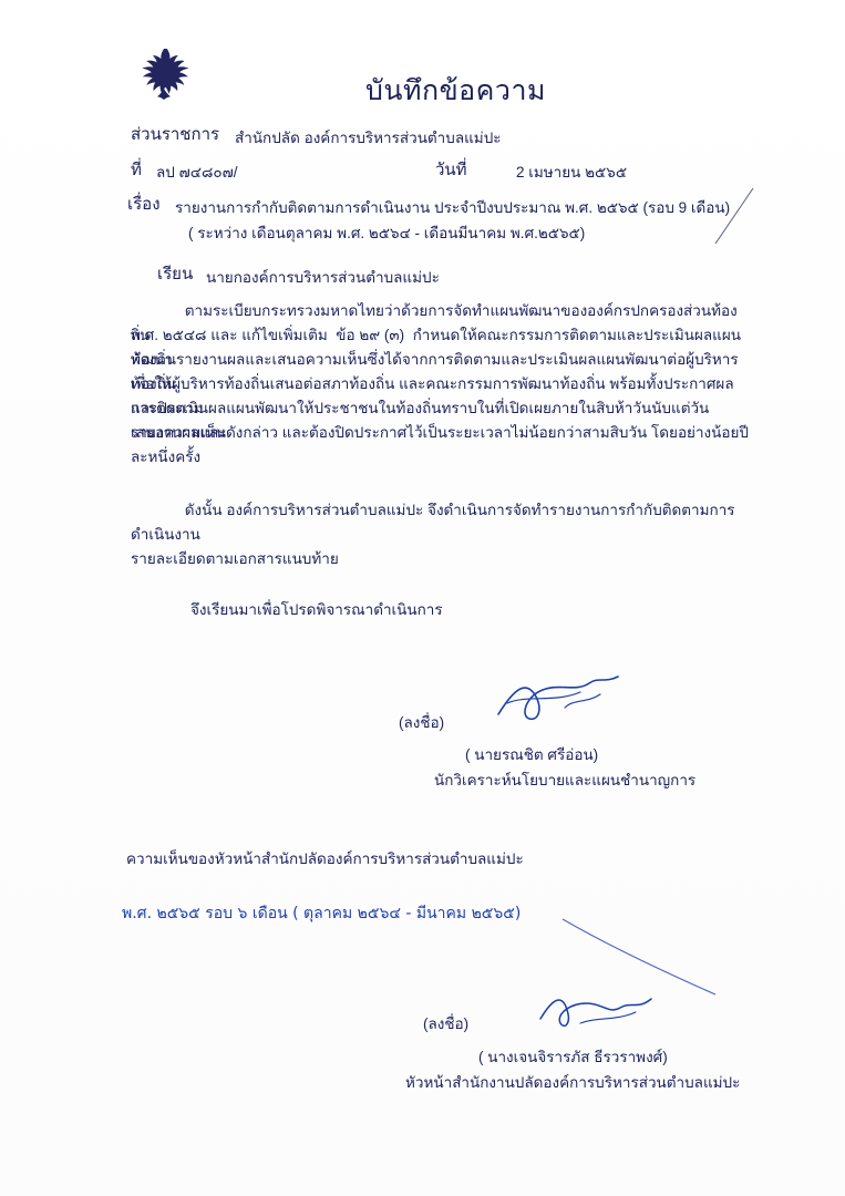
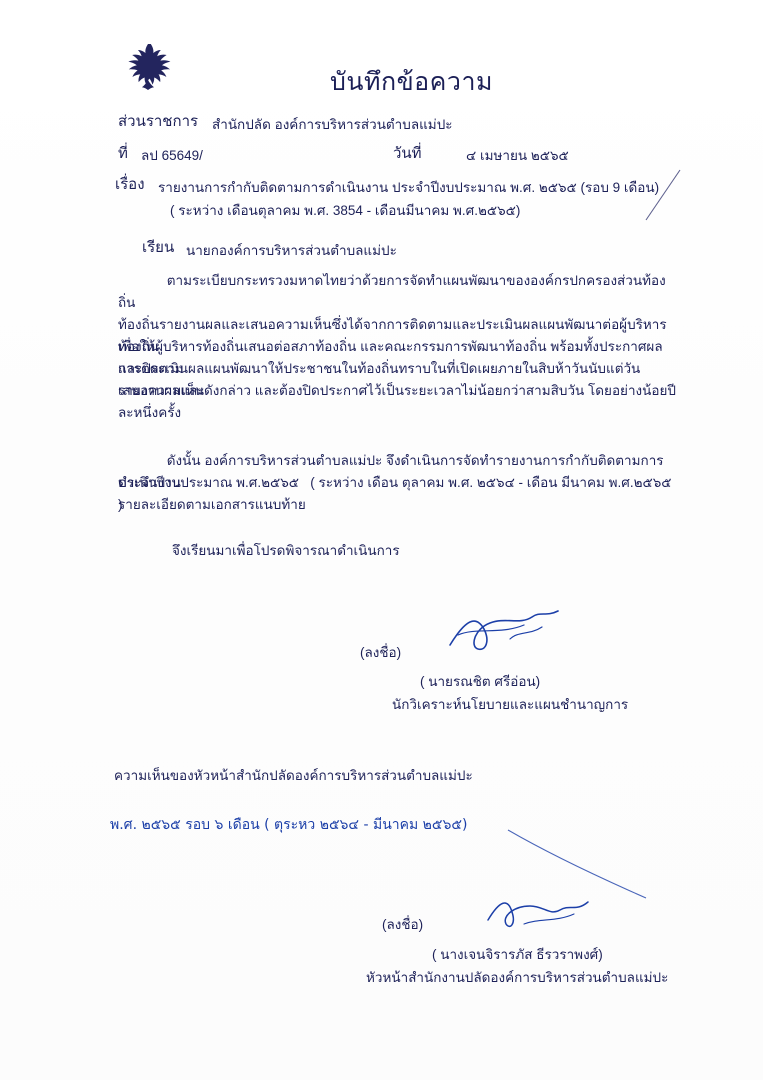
  บันทึกข้อความ
  ส่วนราชการ
  สำนักปลัด องค์การบริหารส่วนตำบลแม่ปะ
  ที่
- ลป ๗๔๘๐๗/
+ ลป 65649/
  วันที่
- 2 เมษายน ๒๕๖๕
+ ๔ เมษายน ๒๕๖๕
  เรื่อง
  รายงานการกำกับติดตามการดำเนินงาน ประจำปีงบประมาณ พ.ศ. ๒๕๖๕ (รอบ 9 เดือน)
- ( ระหว่าง เดือนตุลาคม พ.ศ. ๒๕๖๔ - เดือนมีนาคม พ.ศ.๒๕๖๕)
+ ( ระหว่าง เดือนตุลาคม พ.ศ. 3854 - เดือนมีนาคม พ.ศ.๒๕๖๕)
  เรียน
  นายกองค์การบริหารส่วนตำบลแม่ปะ
  ตามระเบียบกระทรวงมหาดไทยว่าด้วยการจัดทำแผนพัฒนาขององค์กรปกครองส่วนท้องถิ่น
- พ.ศ. ๒๕๔๘ และ แก้ไขเพิ่มเติม ข้อ ๒๙ (๓) กำหนดให้คณะกรรมการติดตามและประเมินผลแผนพัฒนา
  ท้องถิ่นรายงานผลและเสนอความเห็นซึ่งได้จากการติดตามและประเมินผลแผนพัฒนาต่อผู้บริหารท้องถิ่น
  เพื่อให้ผู้บริหารท้องถิ่นเสนอต่อสภาท้องถิ่น และคณะกรรมการพัฒนาท้องถิ่น พร้อมทั้งประกาศผลการติดตาม
  และประเมินผลแผนพัฒนาให้ประชาชนในท้องถิ่นทราบในที่เปิดเผยภายในสิบห้าวันนับแต่วันรายงานผลและ
  เสนอความเห็นดังกล่าว และต้องปิดประกาศไว้เป็นระยะเวลาไม่น้อยกว่าสามสิบวัน โดยอย่างน้อยปีละหนึ่งครั้ง
  ดังนั้น องค์การบริหารส่วนตำบลแม่ปะ จึงดำเนินการจัดทำรายงานการกำกับติดตามการดำเนินงาน
+ ประจำปีงบประมาณ พ.ศ.๒๕๖๕ ( ระหว่าง เดือน ตุลาคม พ.ศ. ๒๕๖๔ - เดือน มีนาคม พ.ศ.๒๕๖๕ )
  รายละเอียดตามเอกสารแนบท้าย
  จึงเรียนมาเพื่อโปรดพิจารณาดำเนินการ
  (ลงชื่อ)
  ( นายรณชิต ศรีอ่อน)
  นักวิเคราะห์นโยบายและแผนชำนาญการ
  ความเห็นของหัวหน้าสำนักปลัดองค์การบริหารส่วนตำบลแม่ปะ
- พ.ศ. ๒๕๖๕ รอบ ๖ เดือน ( ตุลาคม ๒๕๖๔ - มีนาคม ๒๕๖๕)
+ พ.ศ. ๒๕๖๕ รอบ ๖ เดือน ( ตุระหว ๒๕๖๔ - มีนาคม ๒๕๖๕)
  (ลงชื่อ)
  ( นางเจนจิรารภัส ธีรวราพงศ์)
  หัวหน้าสำนักงานปลัดองค์การบริหารส่วนตำบลแม่ปะ
